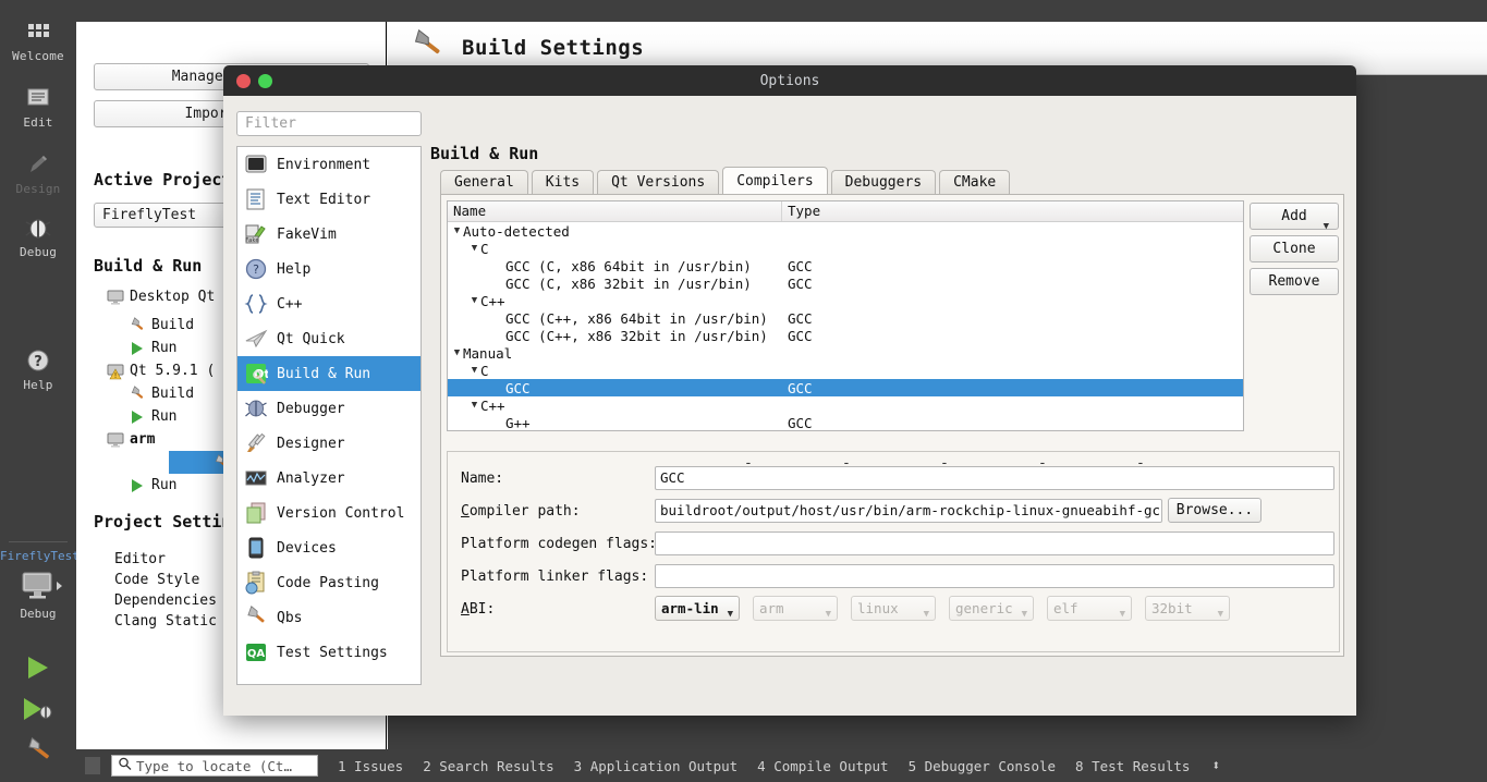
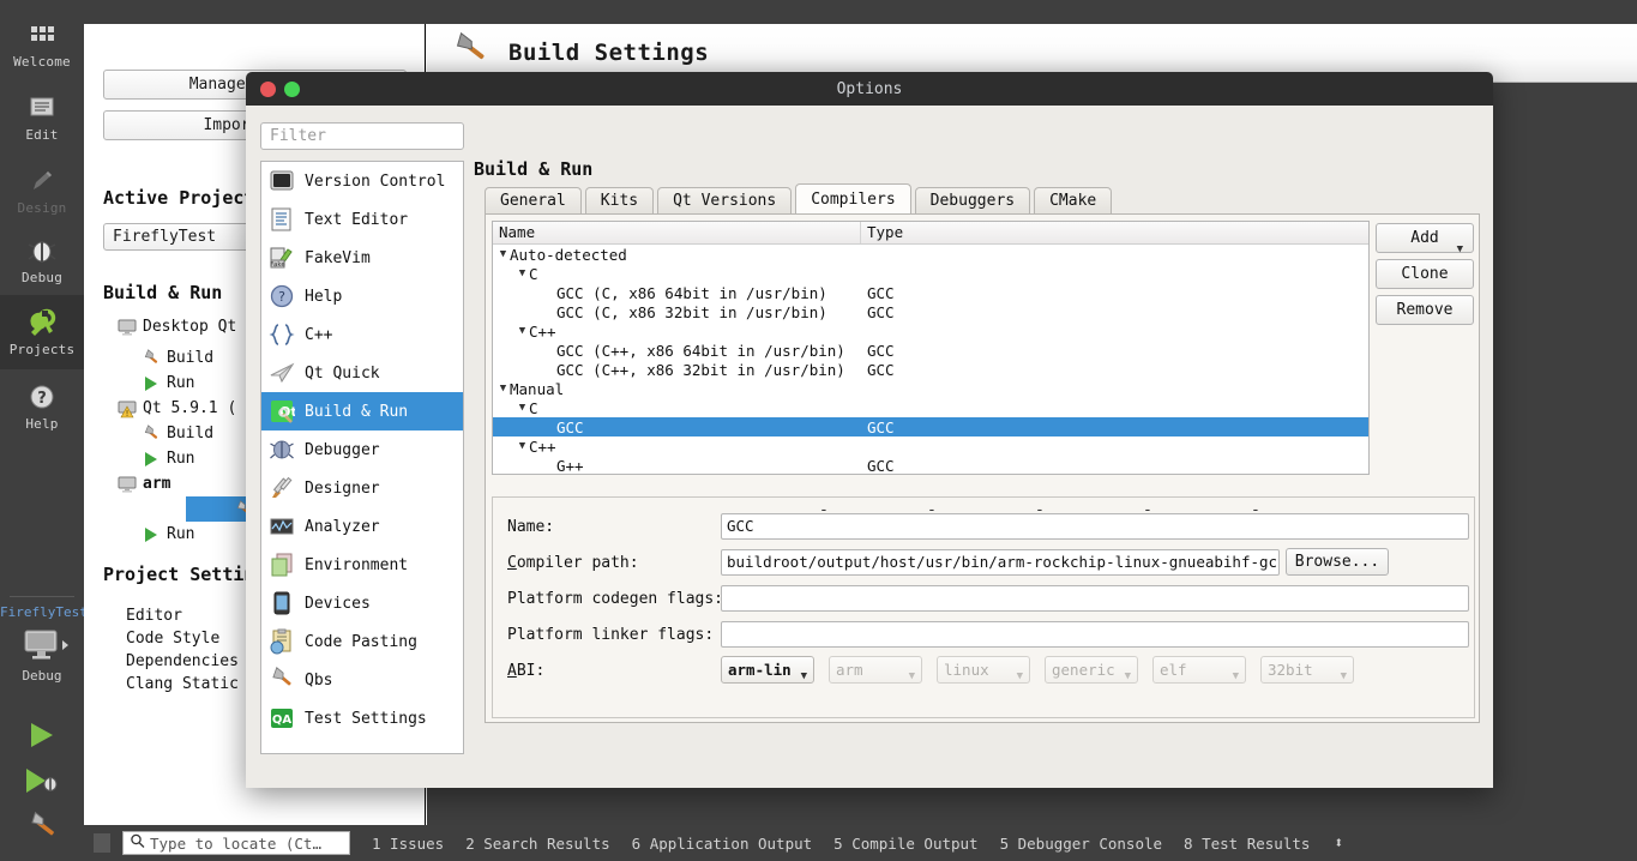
  Welcome
  Edit
  Design
  Debug
+ Projects
  ?
  Help
  FireflyTes
  Debug
  Active Projec
  FireflyTest
  Build & Run
  Desktop Qt
  Build
  Run
  !
  Qt 5.9.1 (
  Build
  Run
  arm
  Run
  Project Setti
  Editor
  Code Style
  Dependencies
  Clang Static
  Build Settings
  Options
  Filter
- Environment
+ Version Control
  Text Editor
  FakeVim
  ?
  Help
  C++
  Qt Quick
  Qt
  Build & Run
  Debugger
  Designer
  Analyzer
- Version Control
+ Environment
  Devices
  Code Pasting
  Qbs
  QA
  Test Settings
  Build & Run
  General
  Kits
  Qt Versions
  Compilers
  Debuggers
  CMake
  Name
  Type
  ▼
  Auto-detected
  ▼
  C
  GCC (C, x86 64bit in /usr/bin)
  GCC
  GCC (C, x86 32bit in /usr/bin)
  GCC
  ▼
  C++
  GCC (C++, x86 64bit in /usr/bin)
  GCC
  GCC (C++, x86 32bit in /usr/bin)
  GCC
  ▼
  Manual
  ▼
  C
  GCC
  GCC
  ▼
  C++
  G++
  GCC
  Add
  ▼
  Clone
  Remove
  Name:
  GCC
  Compiler path:
  buildroot/output/host/usr/bin/arm-rockchip-linux-gnueabihf-gc
  Browse...
  Platform codegen flags:
  Platform linker flags:
  ABI:
  arm-lin
  ▼
  -
  arm
  ▼
  -
  linux
  ▼
  -
  generic
  ▼
  -
  elf
  ▼
  -
  32bit
  ▼
  Type to locate (Ct…
  1 Issues
  2 Search Results
- 3 Application Output
+ 6 Application Output
- 4 Compile Output
+ 5 Compile Output
  5 Debugger Console
  8 Test Results
  ⬍
